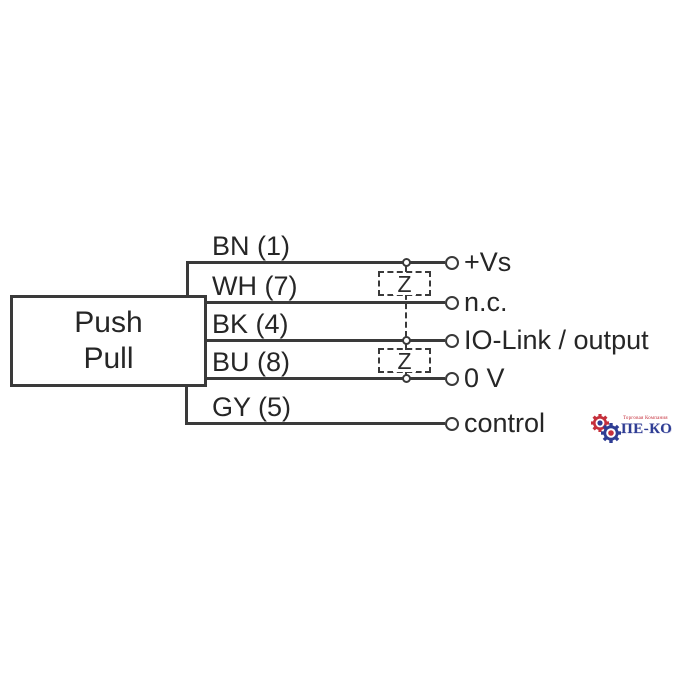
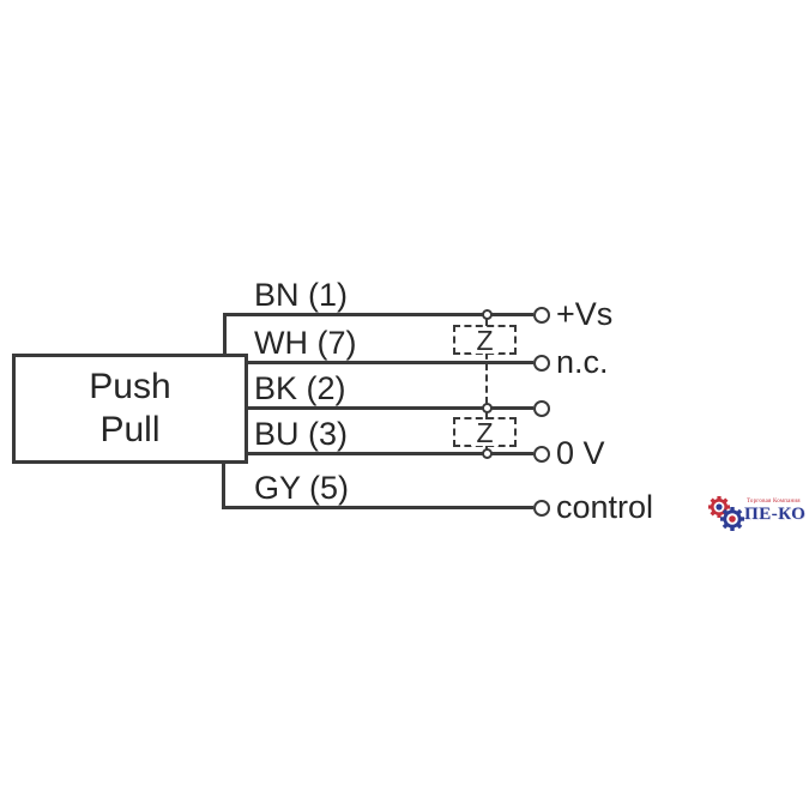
  Push
  Pull
  Z
  Z
  BN (1)
  WH (7)
- BK (4)
+ BK (2)
- BU (8)
+ BU (3)
  GY (5)
  +Vs
  n.c.
- IO-Link / output
  0 V
  control
  ПЕ-КО
